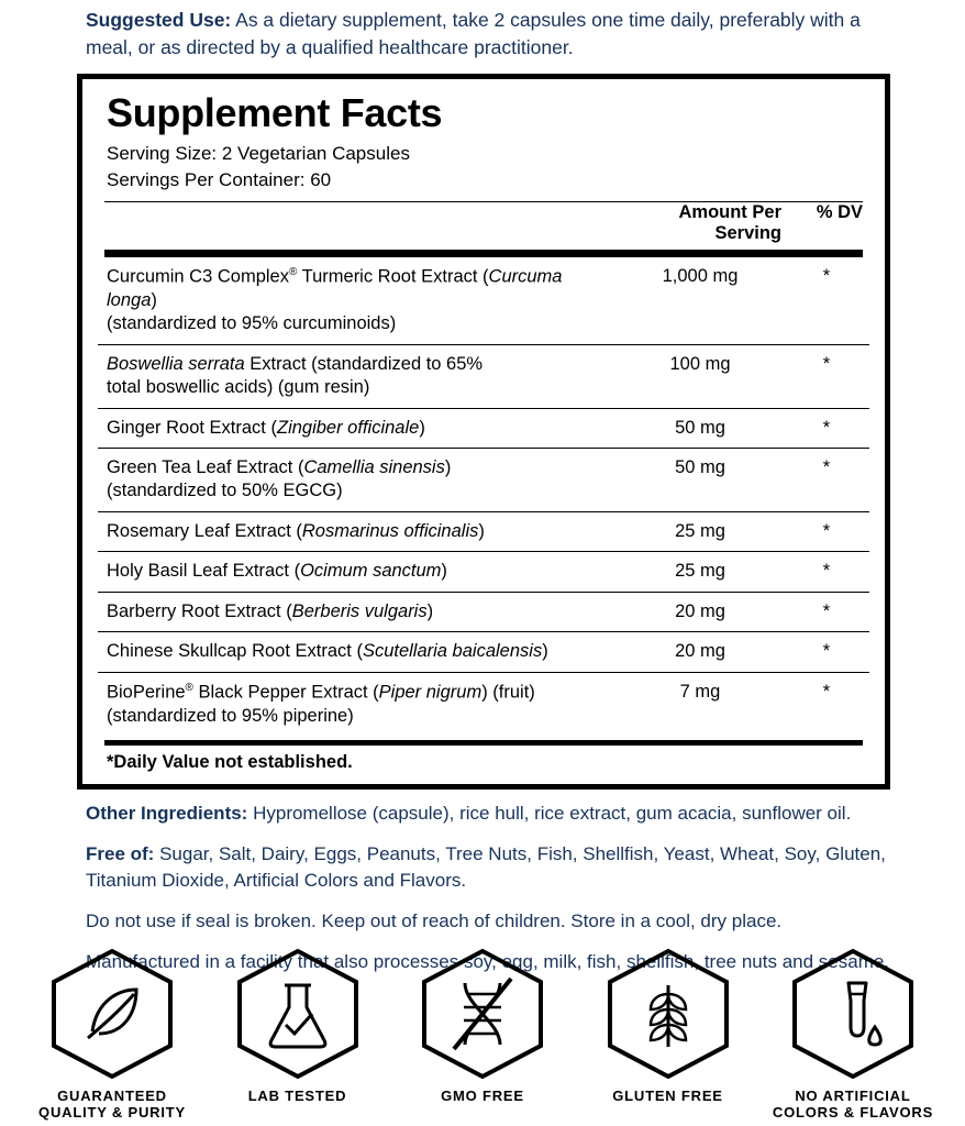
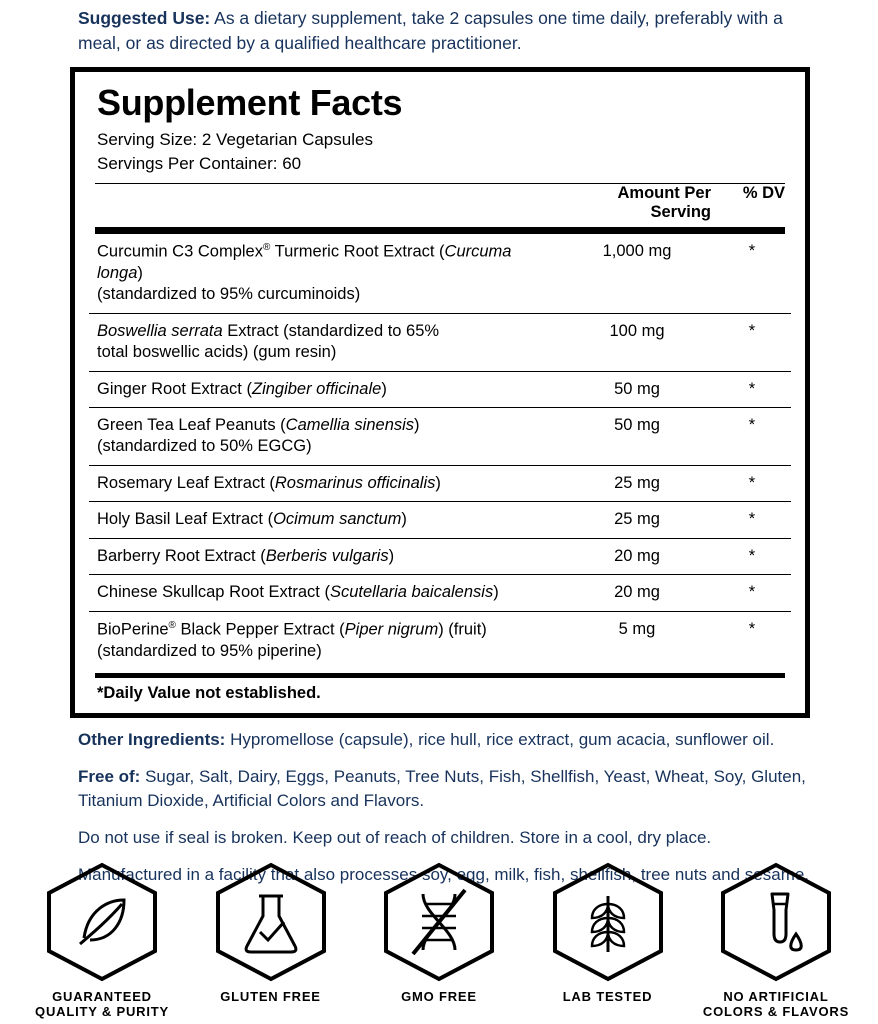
  Suggested Use: As a dietary supplement, take 2 capsules one time daily, preferably with a meal, or as directed by a qualified healthcare practitioner.
  Supplement Facts
  Serving Size: 2 Vegetarian Capsules
  Servings Per Container: 60
  	Amount Per Serving	% DV
  Curcumin C3 Complex® Turmeric Root Extract (Curcuma longa)(standardized to 95% curcuminoids)	1,000 mg	*
  Boswellia serrata Extract (standardized to 65%total boswellic acids) (gum resin)	100 mg	*
  Ginger Root Extract (Zingiber officinale)	50 mg	*
- Green Tea Leaf Extract (Camellia sinensis)(standardized to 50% EGCG)	50 mg	*
+ Green Tea Leaf Peanuts (Camellia sinensis)(standardized to 50% EGCG)	50 mg	*
  Rosemary Leaf Extract (Rosmarinus officinalis)	25 mg	*
  Holy Basil Leaf Extract (Ocimum sanctum)	25 mg	*
  Barberry Root Extract (Berberis vulgaris)	20 mg	*
  Chinese Skullcap Root Extract (Scutellaria baicalensis)	20 mg	*
- BioPerine® Black Pepper Extract (Piper nigrum) (fruit)(standardized to 95% piperine)	7 mg	*
+ BioPerine® Black Pepper Extract (Piper nigrum) (fruit)(standardized to 95% piperine)	5 mg	*
  *Daily Value not established.
  Other Ingredients: Hypromellose (capsule), rice hull, rice extract, gum acacia, sunflower oil.
  Free of: Sugar, Salt, Dairy, Eggs, Peanuts, Tree Nuts, Fish, Shellfish, Yeast, Wheat, Soy, Gluten, Titanium Dioxide, Artificial Colors and Flavors.
  Do not use if seal is broken. Keep out of reach of children. Store in a cool, dry place.
  anuactured in a facily tht also processes soy,gg, milk, fish, shllfis, tree nuts and ssame.
  GUARANTEED
  QUALITY & PURITY
- LAB TESTED
+ GLUTEN FREE
  GMO FREE
- GLUTEN FREE
+ LAB TESTED
  NO ARTIFICIAL
  COLORS & FLAVORS
